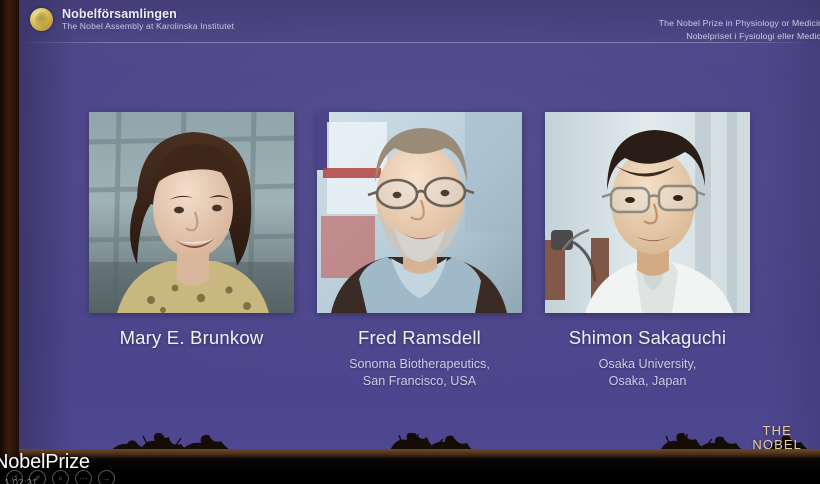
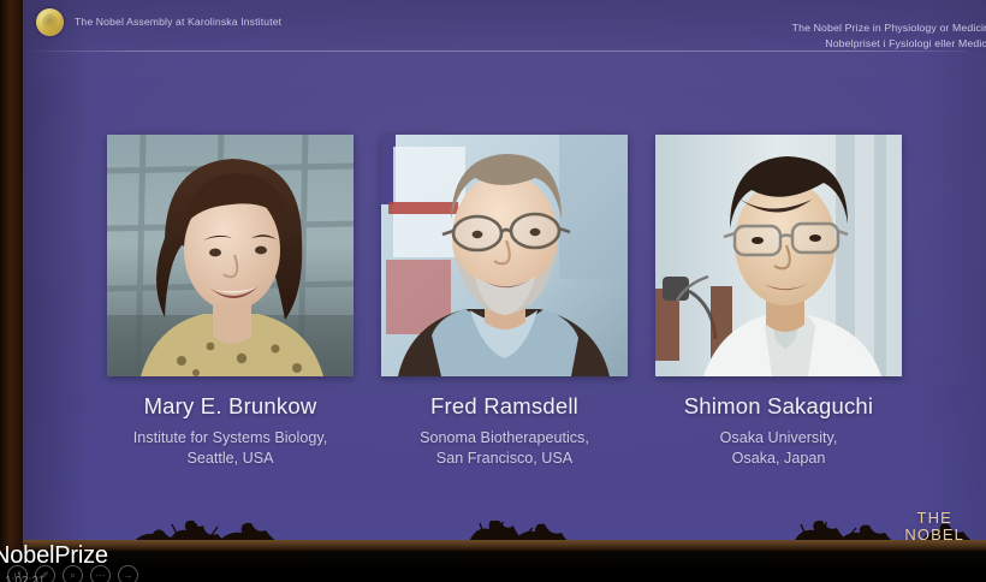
- Nobelförsamlingen
  The Nobel Assembly at Karolinska Institutet
  The Nobel Prize in Physiology or Medici
  Nobelpriset i Fysiologi eller Medic
  Mary E. Brunkow
+ Institute for Systems Biology,
+ Seattle, USA
  Fred Ramsdell
  Sonoma Biotherapeutics,
  San Francisco, USA
  Shimon Sakaguchi
  Osaka University,
  Osaka, Japan
  THE
  NOBEL
  NobelPrize
  ↺
  ✐
  ⌕
  ⋯
  →
